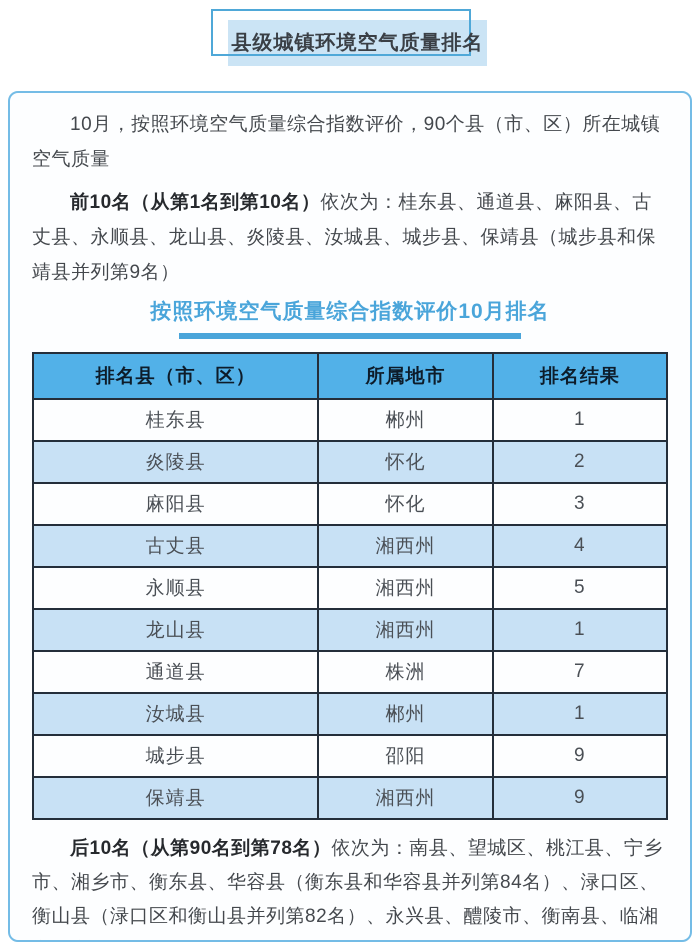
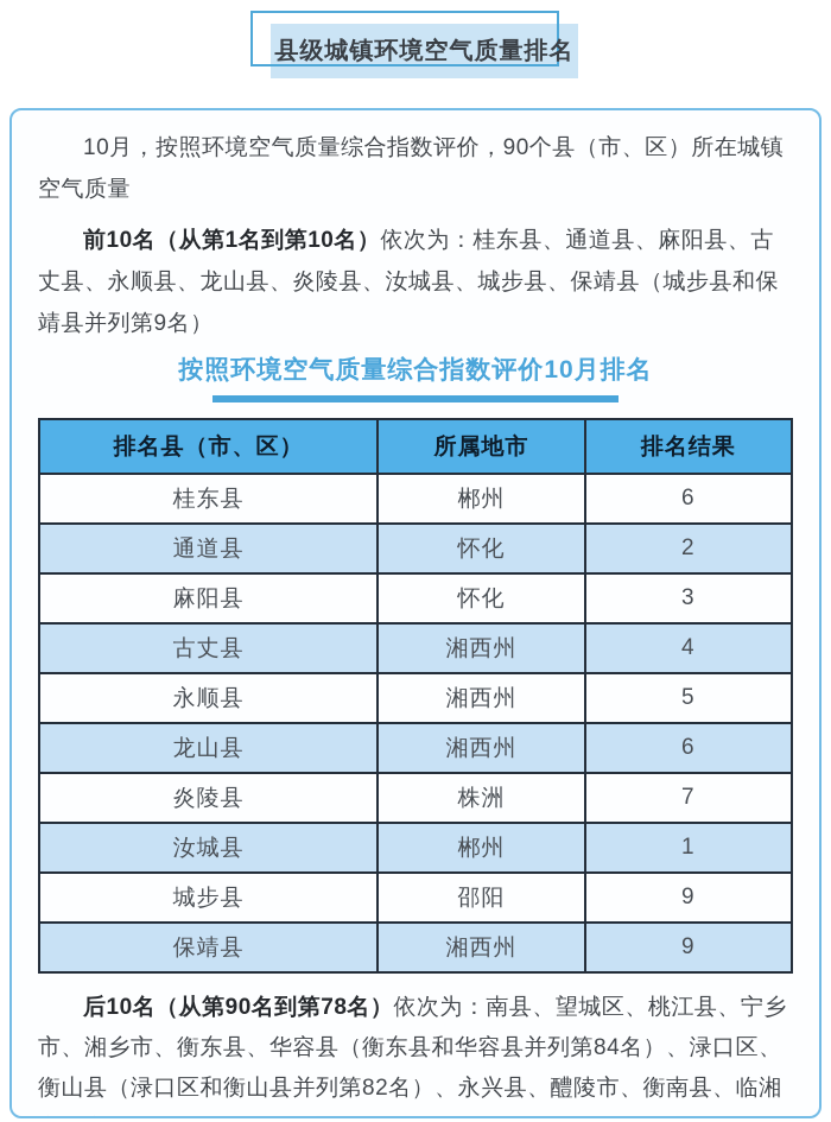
  县级城镇环境空气质量排名
  10月，按照环境空气质量综合指数评价，90个县（市、区）所在城镇空气质量
  前10名（从第1名到第10名）依次为：桂东县、通道县、麻阳县、古丈县、永顺县、龙山县、炎陵县、汝城县、城步县、保靖县（城步县和保靖县并列第9名）
  按照环境空气质量综合指数评价10月排名
  排名县（市、区）	所属地市	排名结果
- 桂东县	郴州	1
+ 桂东县	郴州	6
- 炎陵县	怀化	2
+ 通道县	怀化	2
  麻阳县	怀化	3
  古丈县	湘西州	4
  永顺县	湘西州	5
- 龙山县	湘西州	1
+ 龙山县	湘西州	6
- 通道县	株洲	7
+ 炎陵县	株洲	7
  汝城县	郴州	1
  城步县	邵阳	9
  保靖县	湘西州	9
  后10名（从第90名到第78名）依次为：南县、望城区、桃江县、宁乡市、湘乡市、衡东县、华容县（衡东县和华容县并列第84名）、渌口区、衡山县（渌口区和衡山县并列第82名）、永兴县、醴陵市、衡南县、临湘
